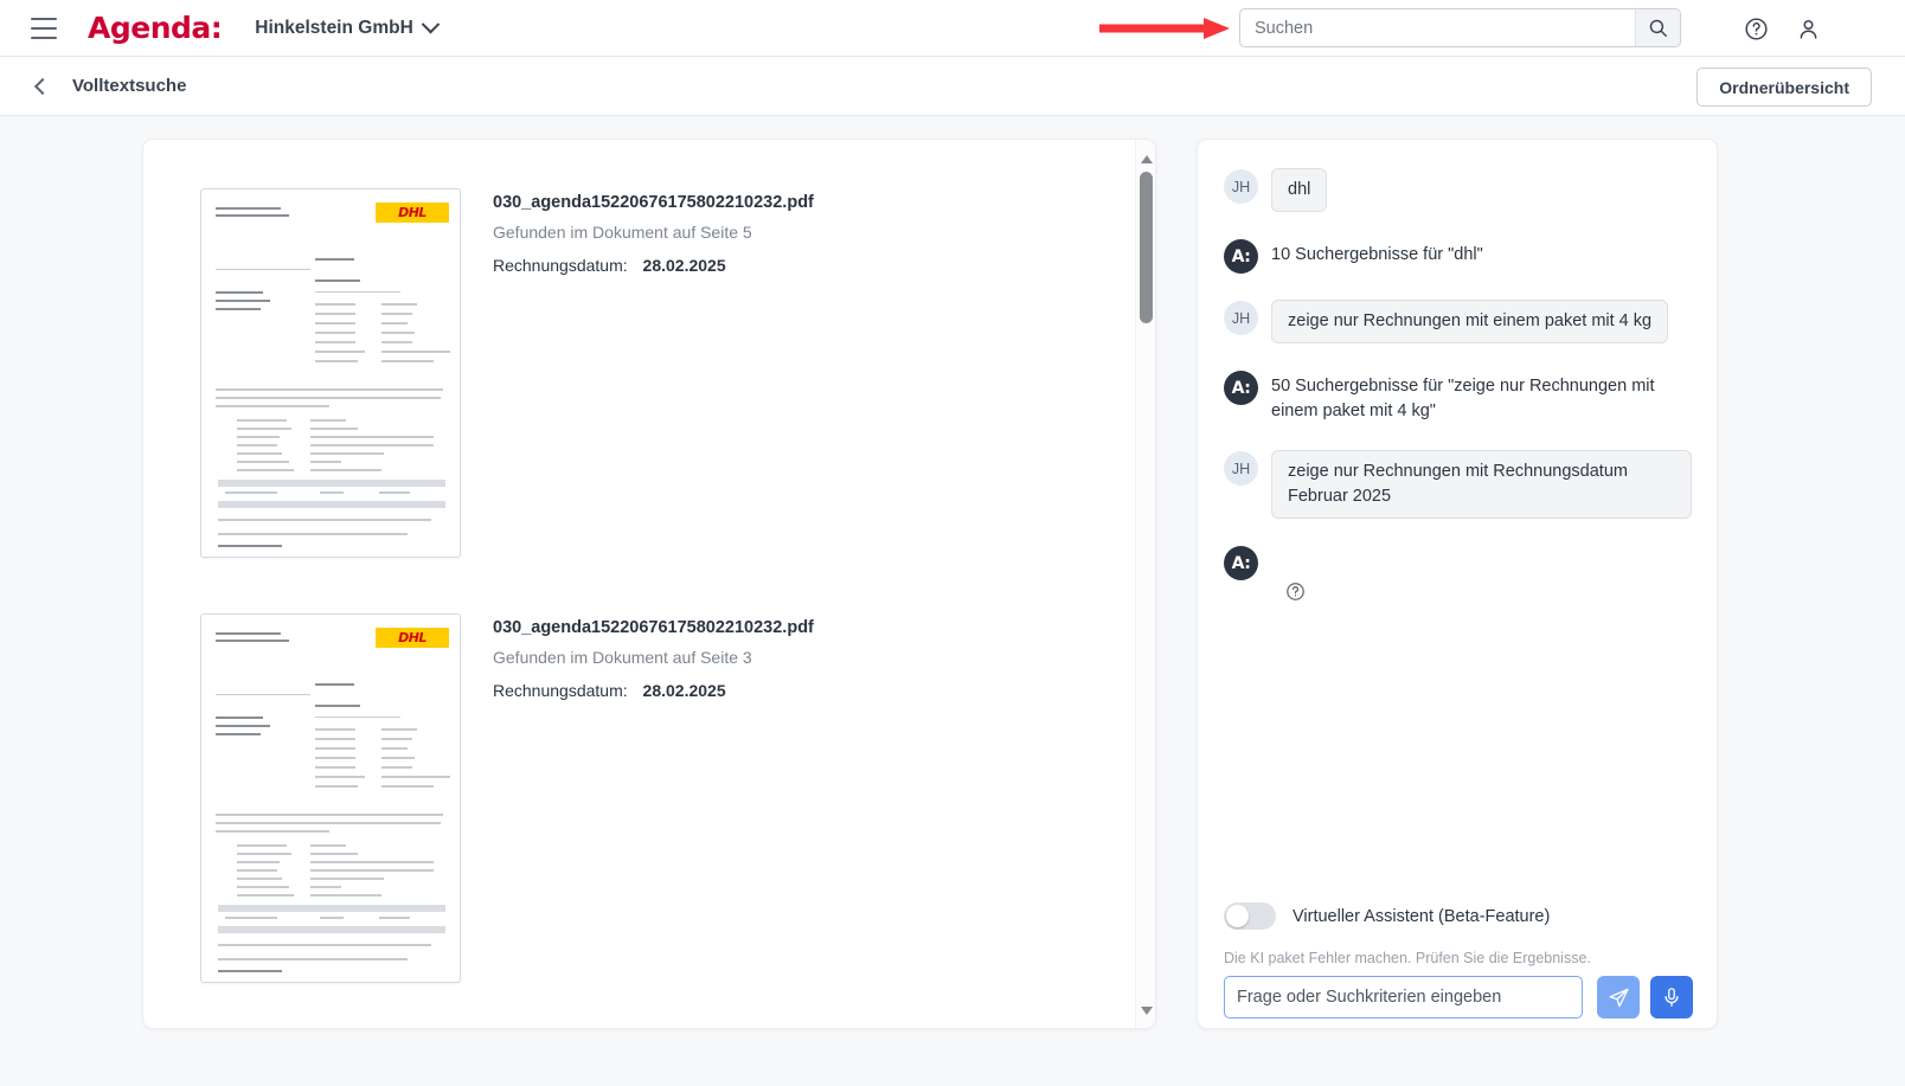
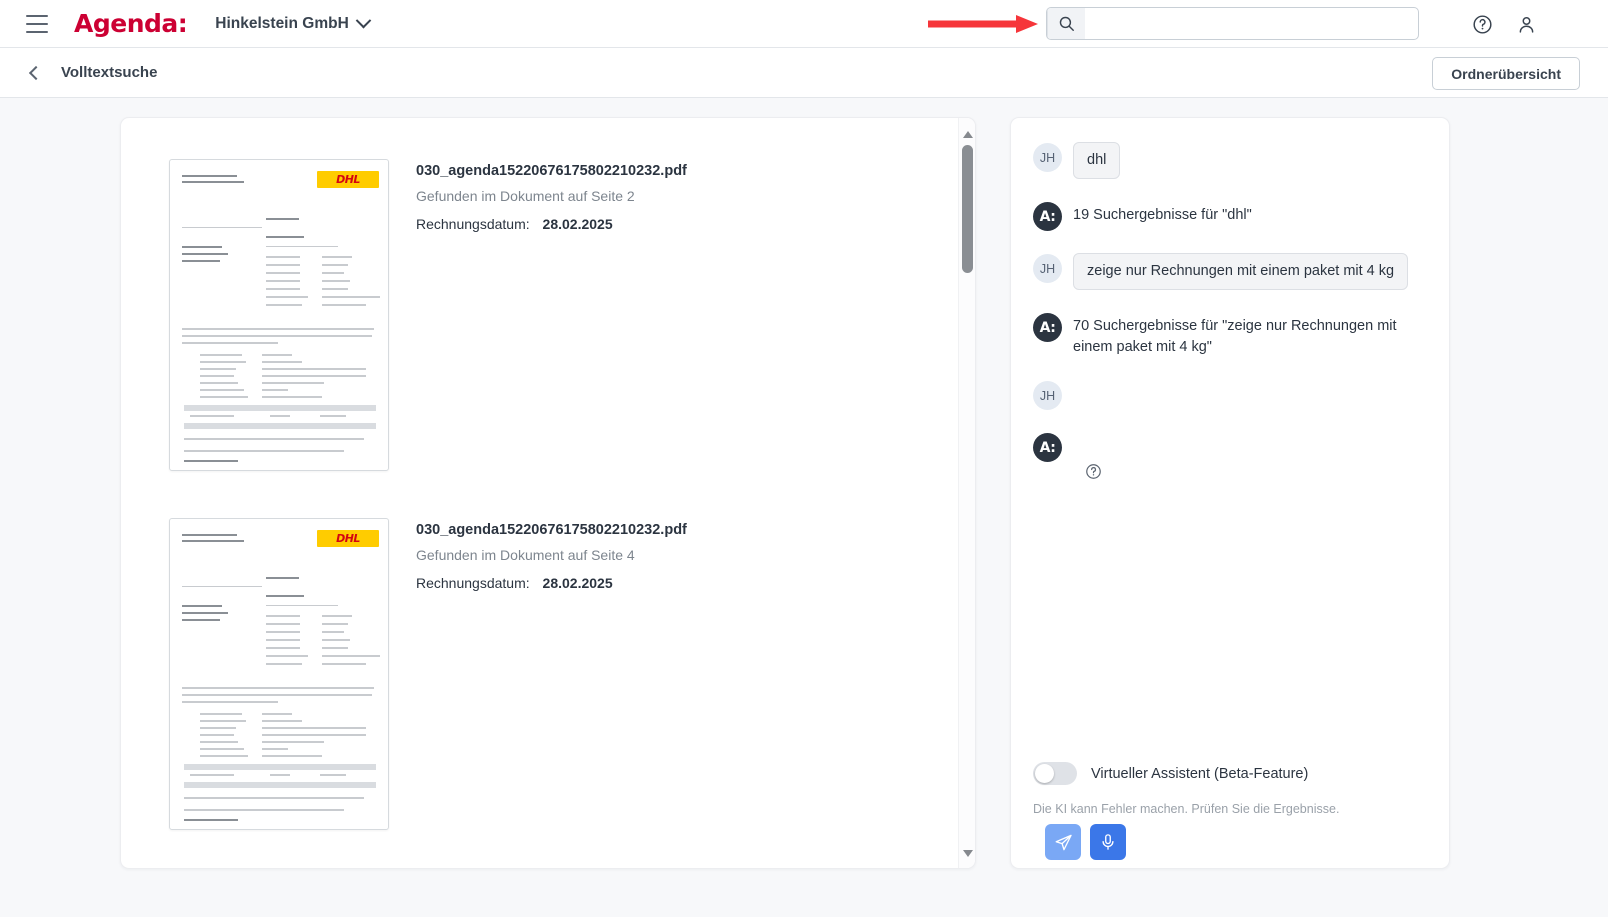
  Agenda:
  Hinkelstein GmbH
- Suchen
  Volltextsuche
  Ordnerübersicht
  DHL
  030_agenda15220676175802210232.pdf
- Gefunden im Dokument auf Seite 5
+ Gefunden im Dokument auf Seite 2
  Rechnungsdatum: 28.02.2025
  DHL
  030_agenda15220676175802210232.pdf
- Gefunden im Dokument auf Seite 3
+ Gefunden im Dokument auf Seite 4
  Rechnungsdatum: 28.02.2025
  JH
  dhl
  A:
- 10 Suchergebnisse für "dhl"
+ 19 Suchergebnisse für "dhl"
  JH
  zeige nur Rechnungen mit einem paket mit 4 kg
  A:
- 50 Suchergebnisse für "zeige nur Rechnungen mit einem paket mit 4 kg"
+ 70 Suchergebnisse für "zeige nur Rechnungen mit einem paket mit 4 kg"
  JH
- zeige nur Rechnungen mit Rechnungsdatum Februar 2025
  A:
  Virtueller Assistent (Beta-Feature)
- Die KI paket Fehler machen. Prüfen Sie die Ergebnisse.
+ Die KI kann Fehler machen. Prüfen Sie die Ergebnisse.
- Frage oder Suchkriterien eingeben
